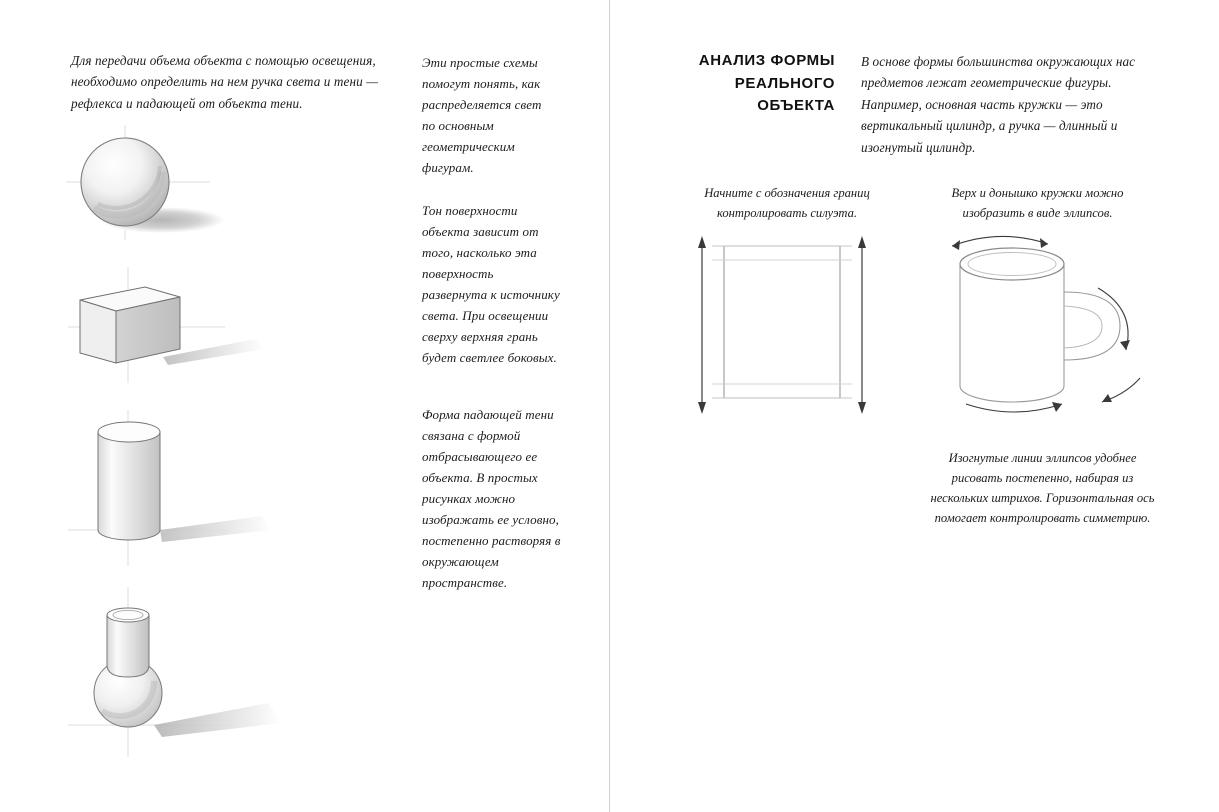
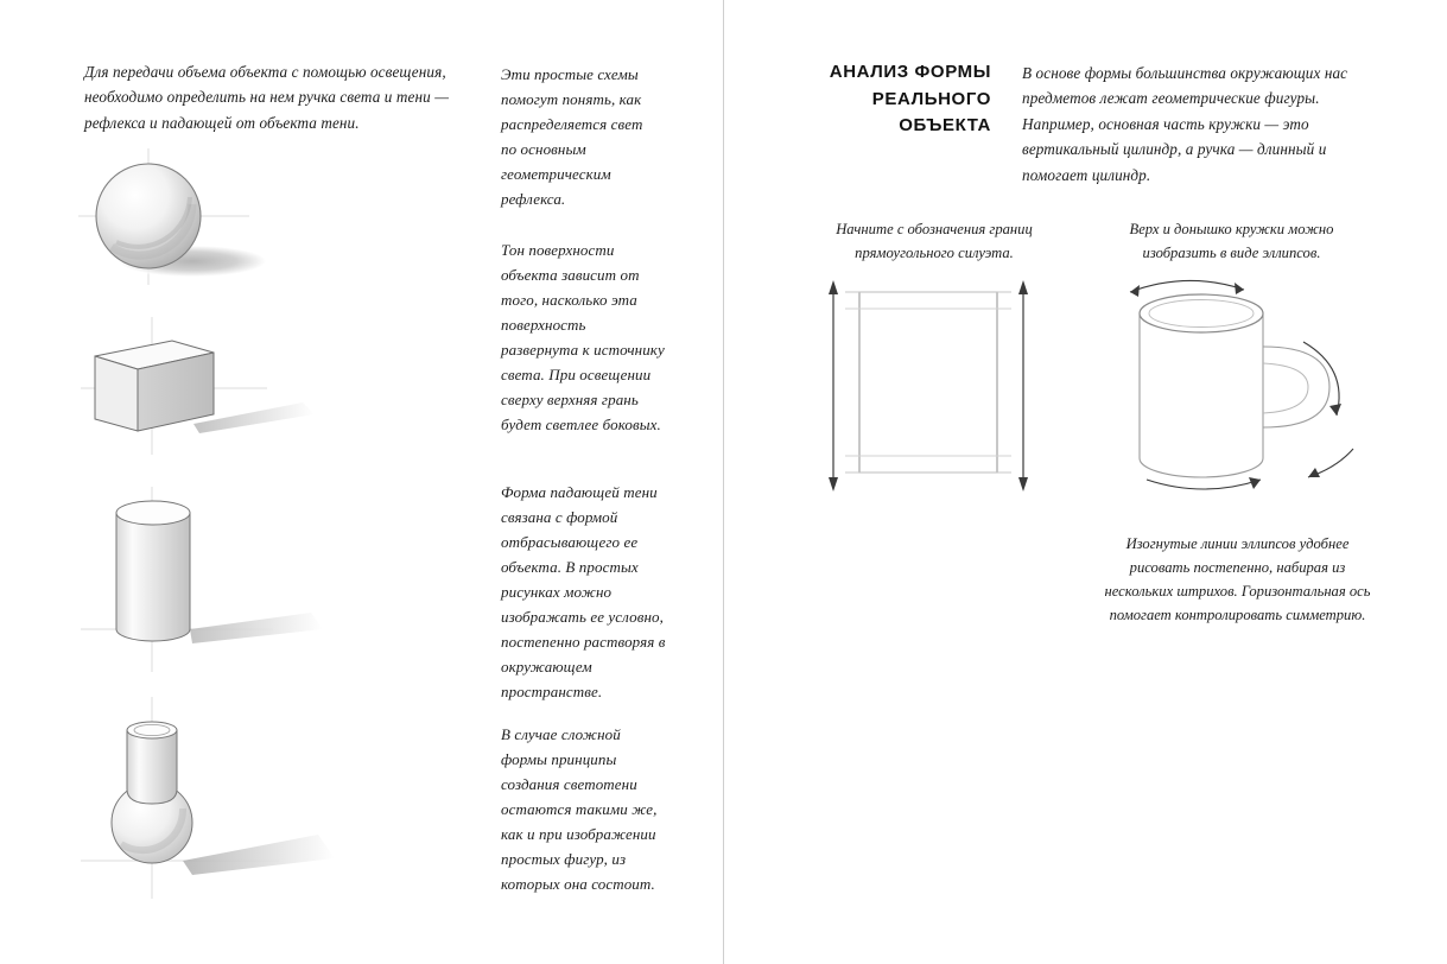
  Для передачи объема объекта с помощью освещения, необходимо определить на нем ручка света и тени — рефлекса и падающей от объекта тени.
- Эти простые схемы помогут понять, как распределяется свет по основным геометрическим фигурам.
+ Эти простые схемы помогут понять, как распределяется свет по основным геометрическим рефлекса.
  Тон поверхности объекта зависит от того, насколько эта поверхность развернута к источнику света. При освещении сверху верхняя грань будет светлее боковых.
  Форма падающей тени связана с формой отбрасывающего ее объекта. В простых рисунках можно изображать ее условно, постепенно растворяя в окружающем пространстве.
+ В случае сложной формы принципы создания светотени остаются такими же, как и при изображении простых фигур, из которых она состоит.
  АНАЛИЗ ФОРМЫ РЕАЛЬНОГО ОБЪЕКТА
- В основе формы большинства окружающих нас предметов лежат геометрические фигуры. Например, основная часть кружки — это вертикальный цилиндр, а ручка — длинный и изогнутый цилиндр.
+ В основе формы большинства окружающих нас предметов лежат геометрические фигуры. Например, основная часть кружки — это вертикальный цилиндр, а ручка — длинный и помогает цилиндр.
- Начните с обозначения границ контролировать силуэта.
+ Начните с обозначения границ прямоугольного силуэта.
  Верх и донышко кружки можно изобразить в виде эллипсов.
  Изогнутые линии эллипсов удобнее рисовать постепенно, набирая из нескольких штрихов. Горизонтальная ось помогает контролировать симметрию.
